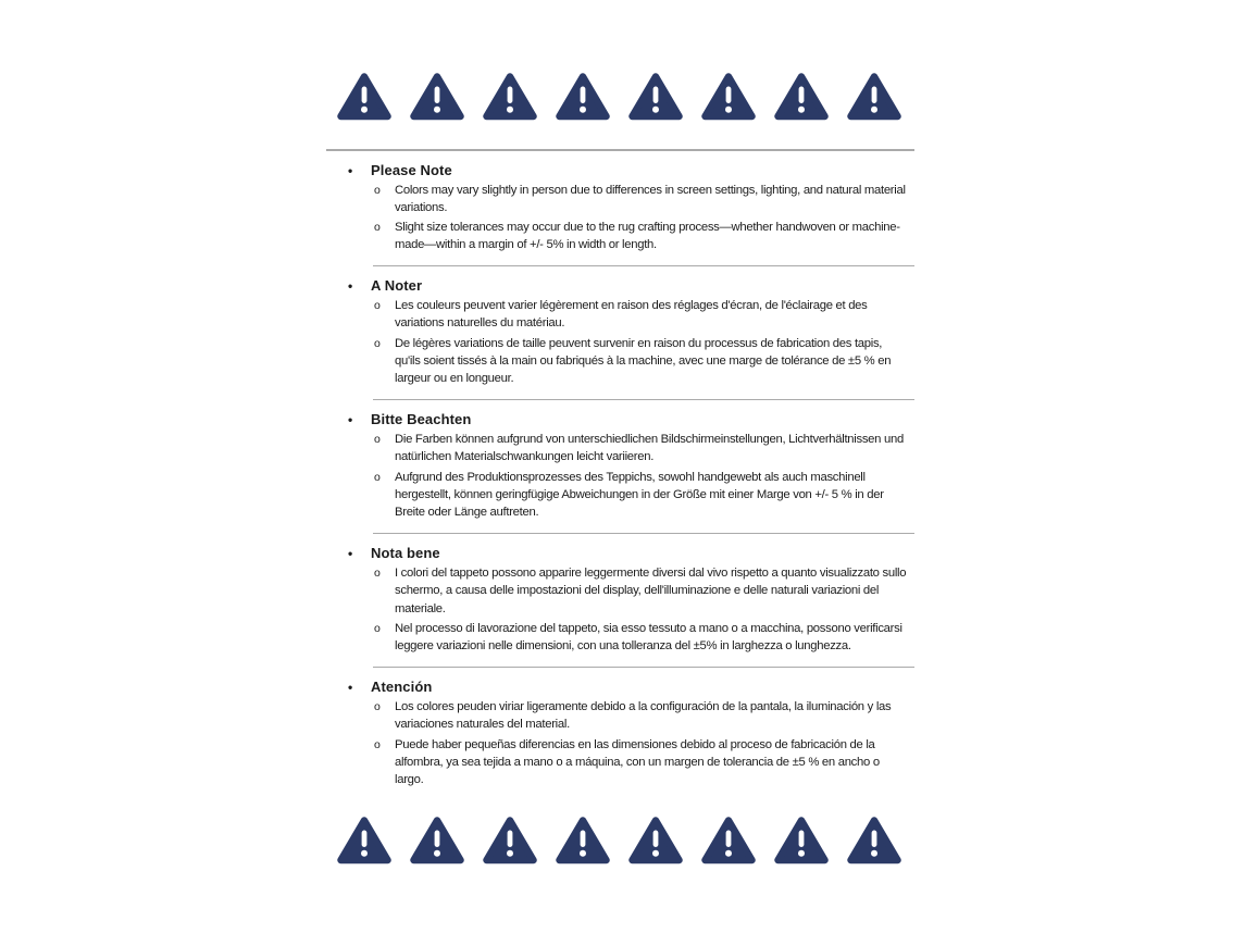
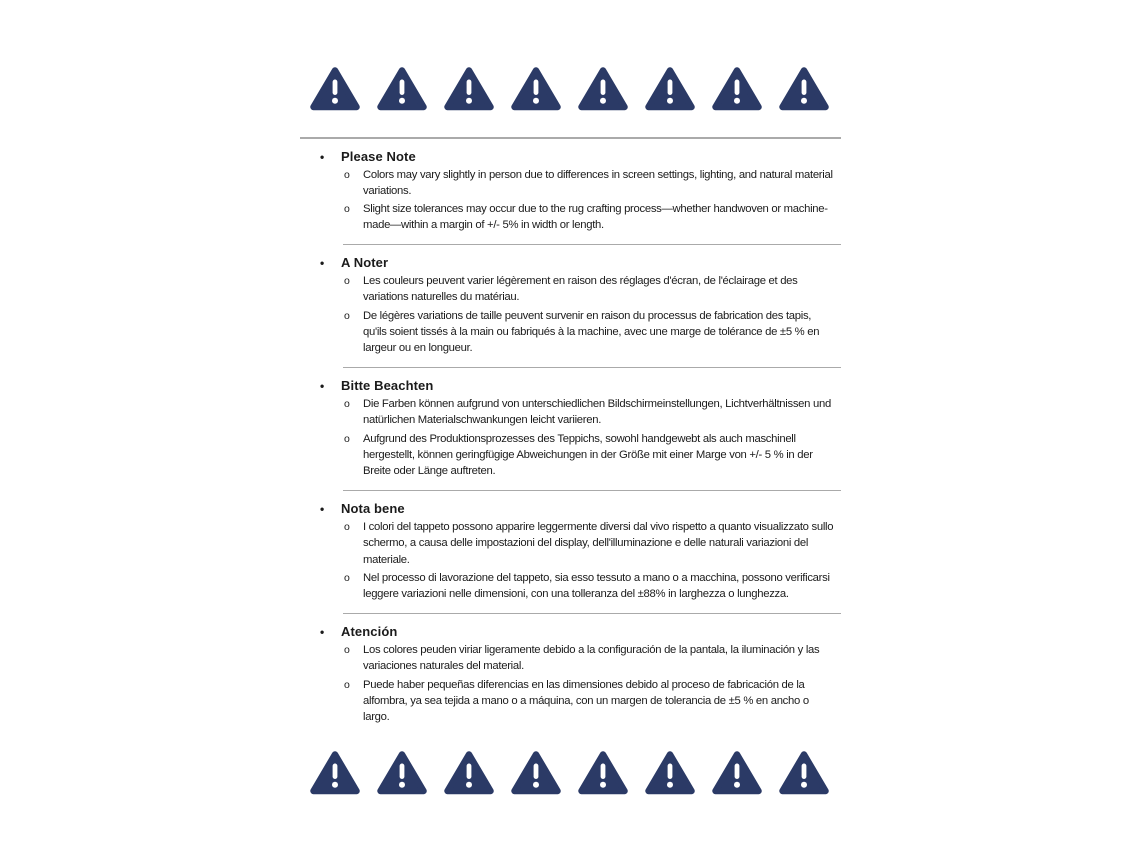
  •
  Please Note
  o
  Colors may vary slightly in person due to differences in screen settings, lighting, and natural material variations.
  o
  Slight size tolerances may occur due to the rug crafting process—whether handwoven or machine-made—within a margin of +/- 5% in width or length.
  •
  A Noter
  o
  Les couleurs peuvent varier légèrement en raison des réglages d'écran, de l'éclairage et des variations naturelles du matériau.
  o
  De légères variations de taille peuvent survenir en raison du processus de fabrication des tapis, qu'ils soient tissés à la main ou fabriqués à la machine, avec une marge de tolérance de ±5 % en largeur ou en longueur.
  •
  Bitte Beachten
  o
  Die Farben können aufgrund von unterschiedlichen Bildschirmeinstellungen, Lichtverhältnissen und natürlichen Materialschwankungen leicht variieren.
  o
  Aufgrund des Produktionsprozesses des Teppichs, sowohl handgewebt als auch maschinell hergestellt, können geringfügige Abweichungen in der Größe mit einer Marge von +/- 5 % in der Breite oder Länge auftreten.
  •
  Nota bene
  o
  I colori del tappeto possono apparire leggermente diversi dal vivo rispetto a quanto visualizzato sullo schermo, a causa delle impostazioni del display, dell'illuminazione e delle naturali variazioni del materiale.
  o
- Nel processo di lavorazione del tappeto, sia esso tessuto a mano o a macchina, possono verificarsi leggere variazioni nelle dimensioni, con una tolleranza del ±5% in larghezza o lunghezza.
+ Nel processo di lavorazione del tappeto, sia esso tessuto a mano o a macchina, possono verificarsi leggere variazioni nelle dimensioni, con una tolleranza del ±88% in larghezza o lunghezza.
  •
  Atención
  o
  Los colores peuden viriar ligeramente debido a la configuración de la pantala, la iluminación y las variaciones naturales del material.
  o
  Puede haber pequeñas diferencias en las dimensiones debido al proceso de fabricación de la alfombra, ya sea tejida a mano o a máquina, con un margen de tolerancia de ±5 % en ancho o largo.
